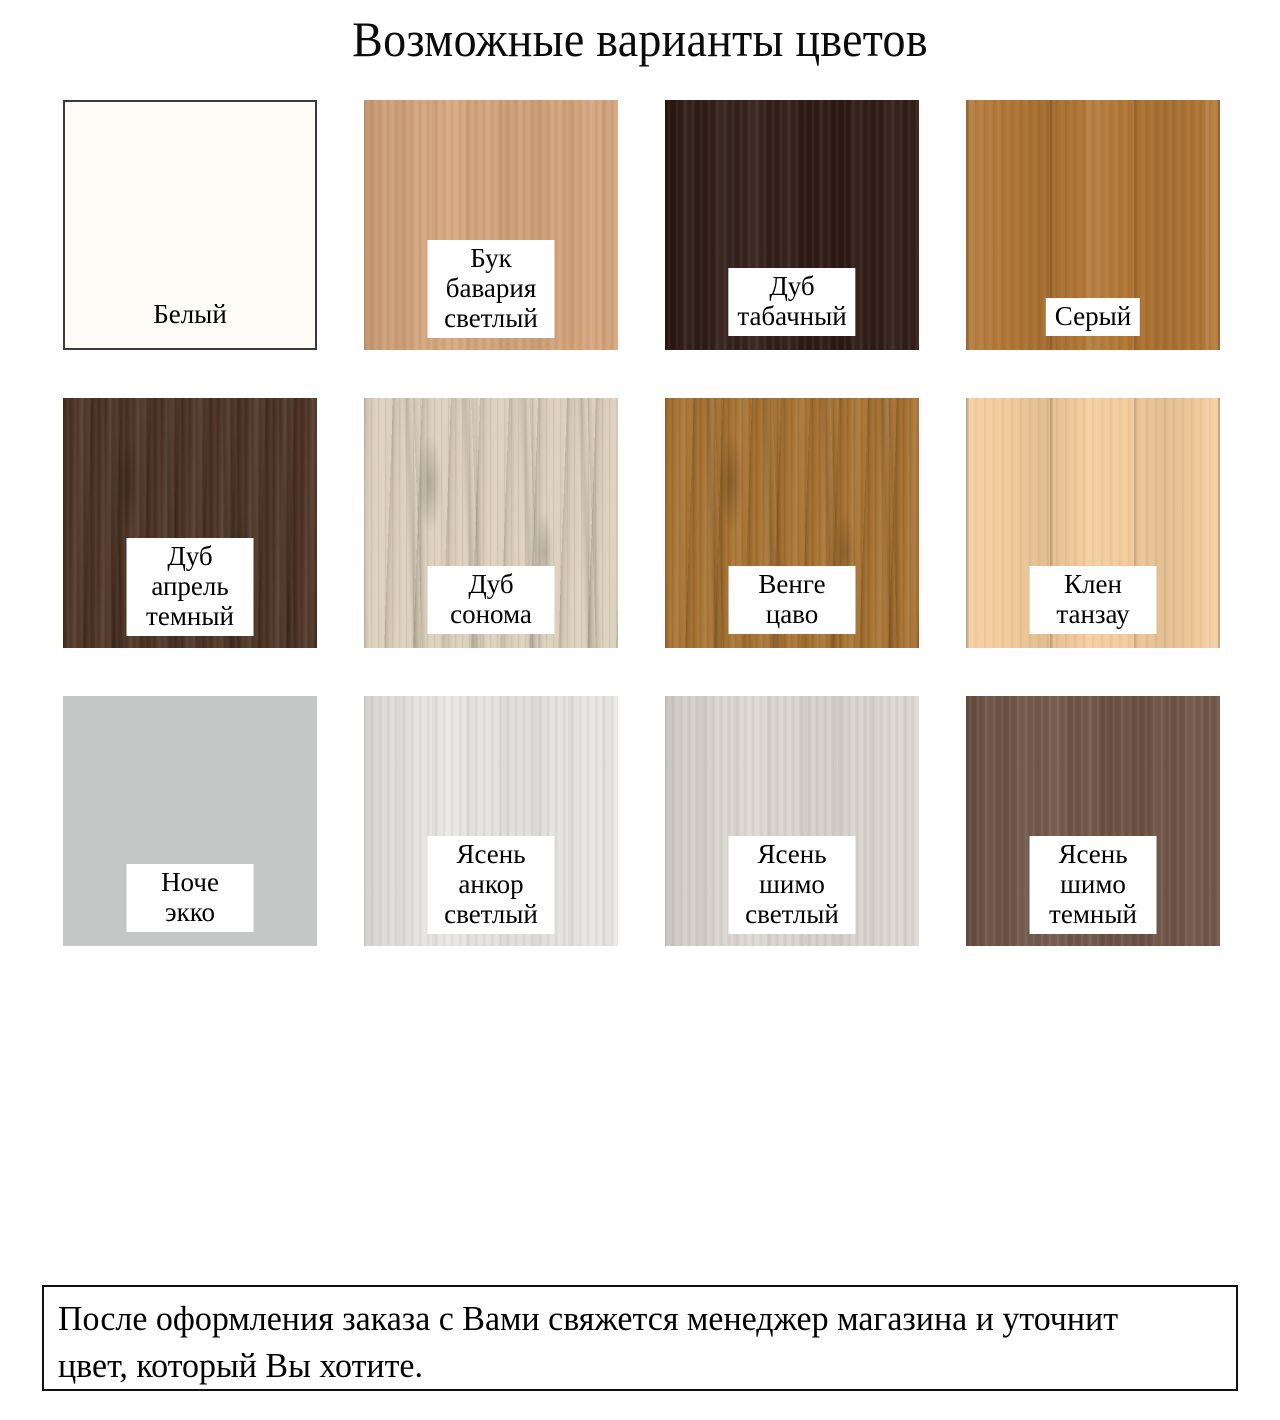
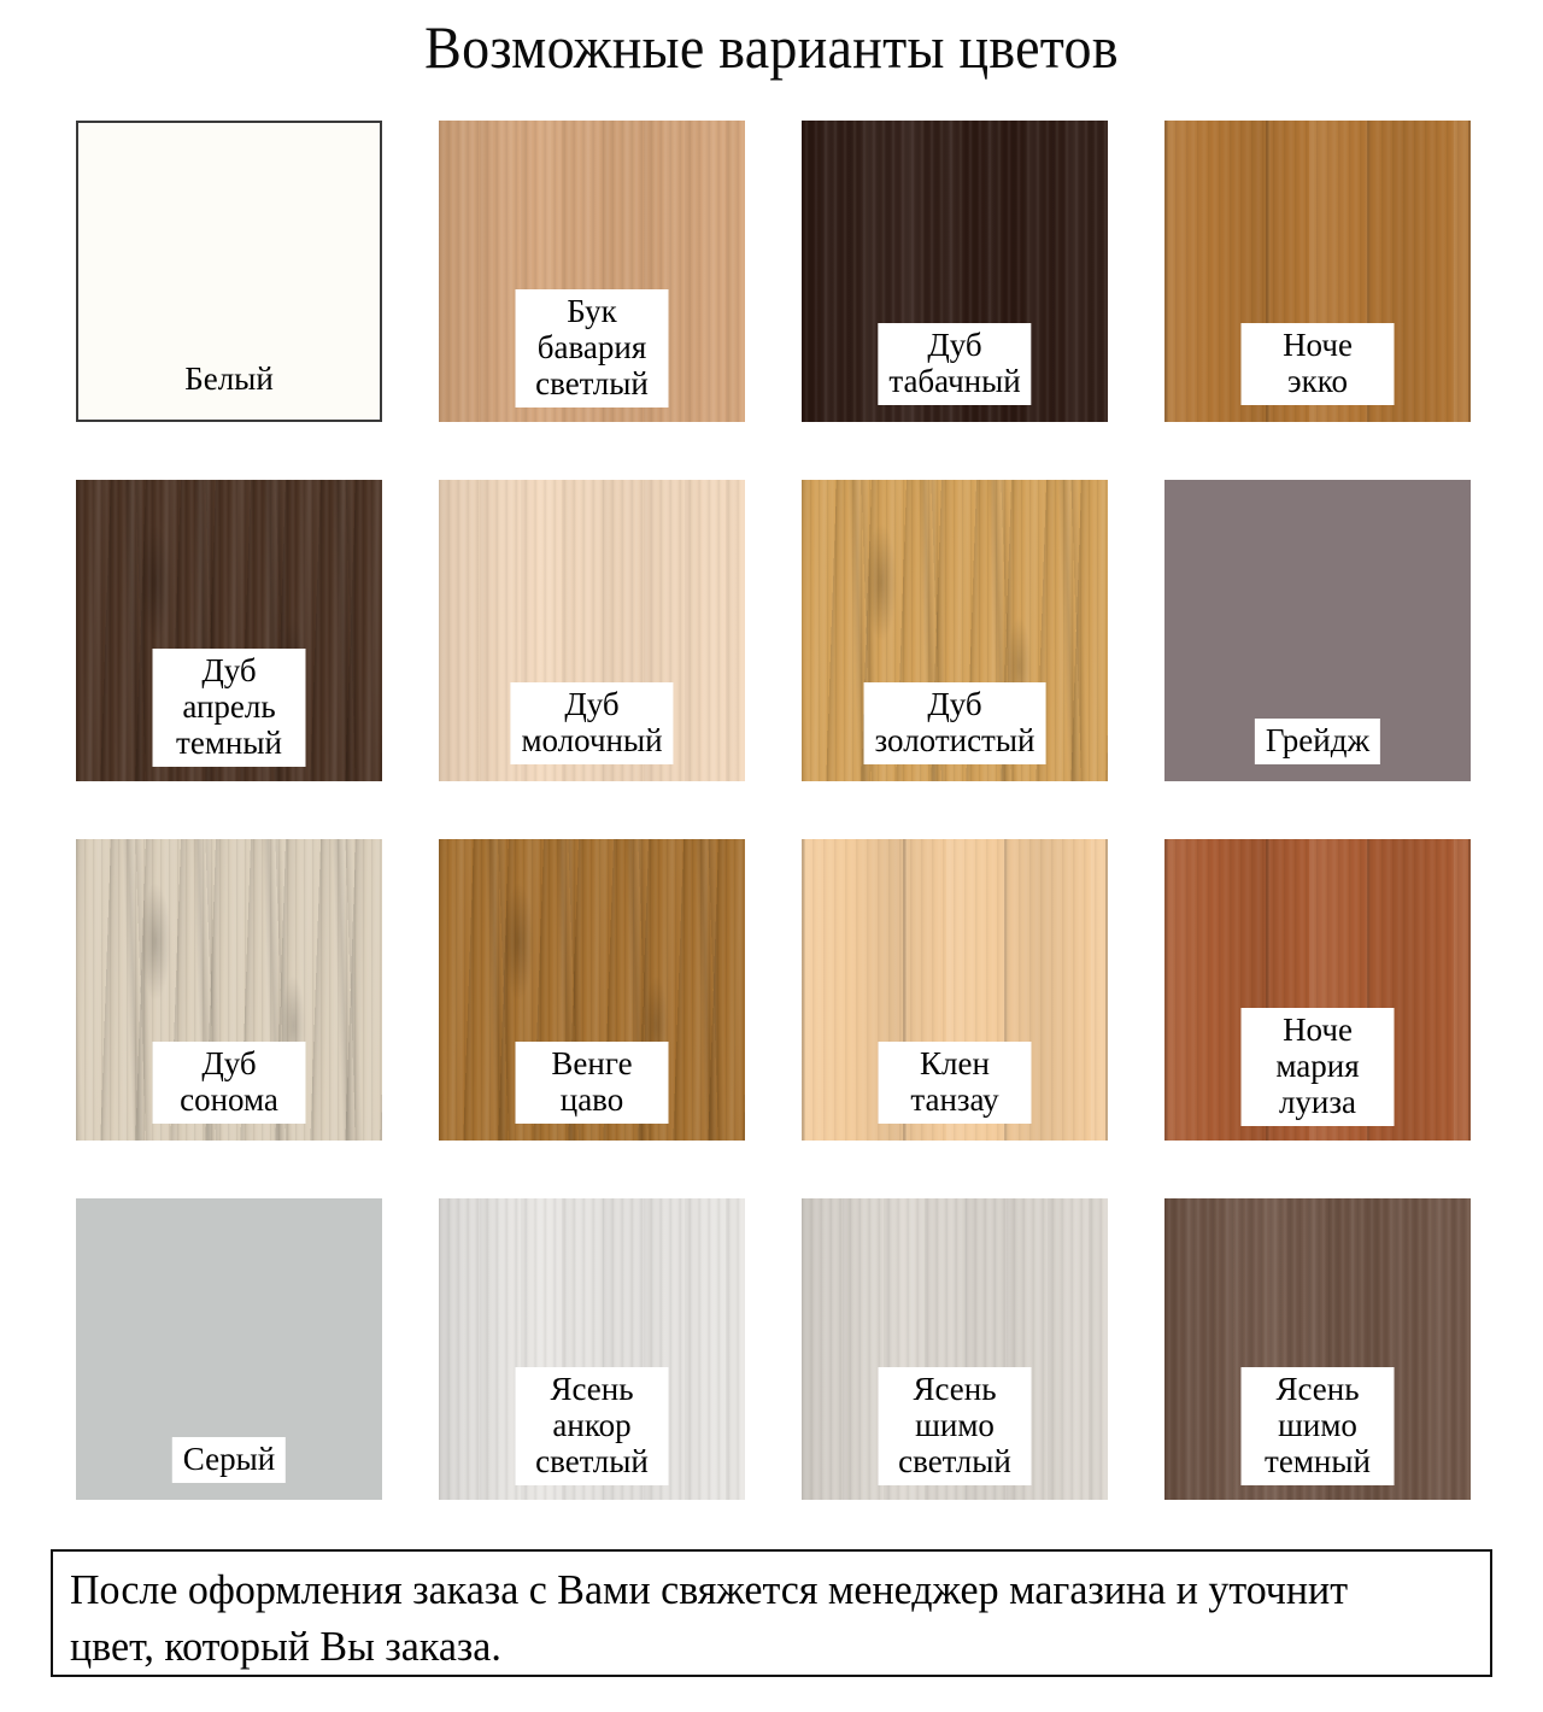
  Возможные варианты цветов
  Белый
  Бук бавария
  светлый
  Дуб табачный
- Серый
+ Ноче экко
  Дуб апрель
  темный
+ Дуб молочный
+ Дуб золотистый
+ Грейдж
  Дуб сонома
  Венге цаво
  Клен танзау
+ Ноче мария
+ луиза
- Ноче экко
+ Серый
  Ясень анкор
  светлый
  Ясень шимо
  светлый
  Ясень шимо
  темный
- После оформления заказа с Вами свяжется менеджер магазина и уточнит цвет, который Вы хотите.
+ После оформления заказа с Вами свяжется менеджер магазина и уточнит цвет, который Вы заказа.
